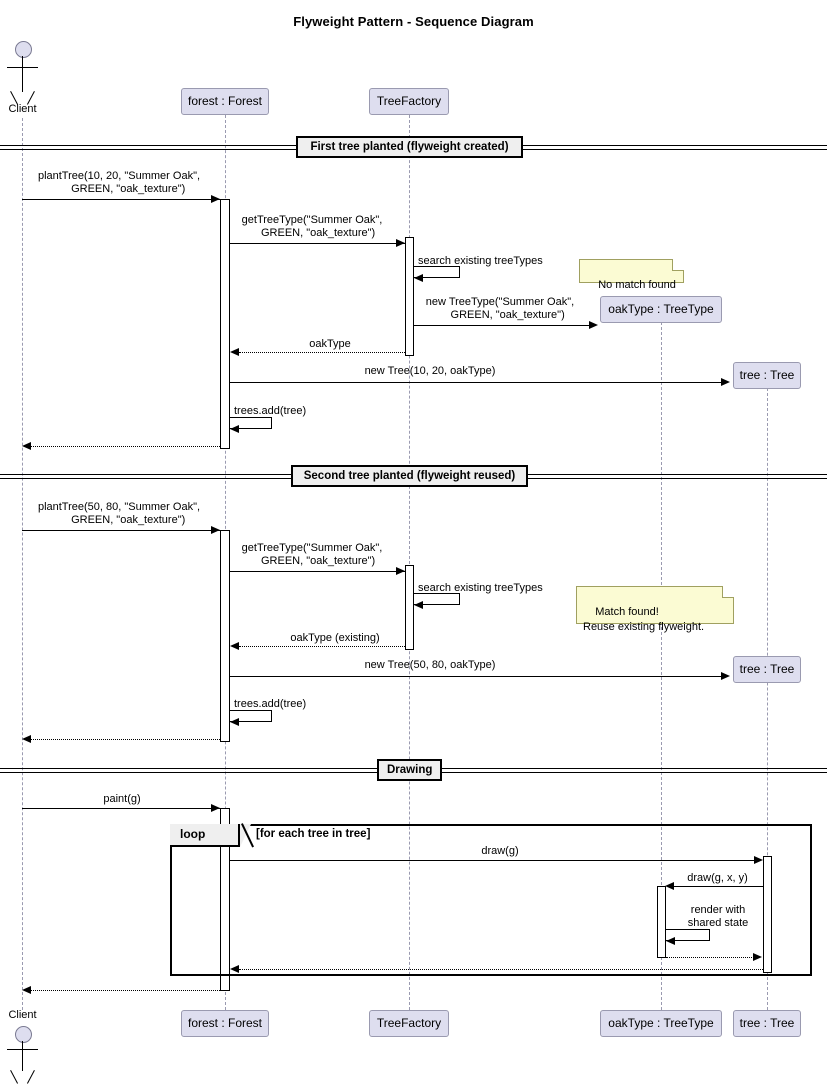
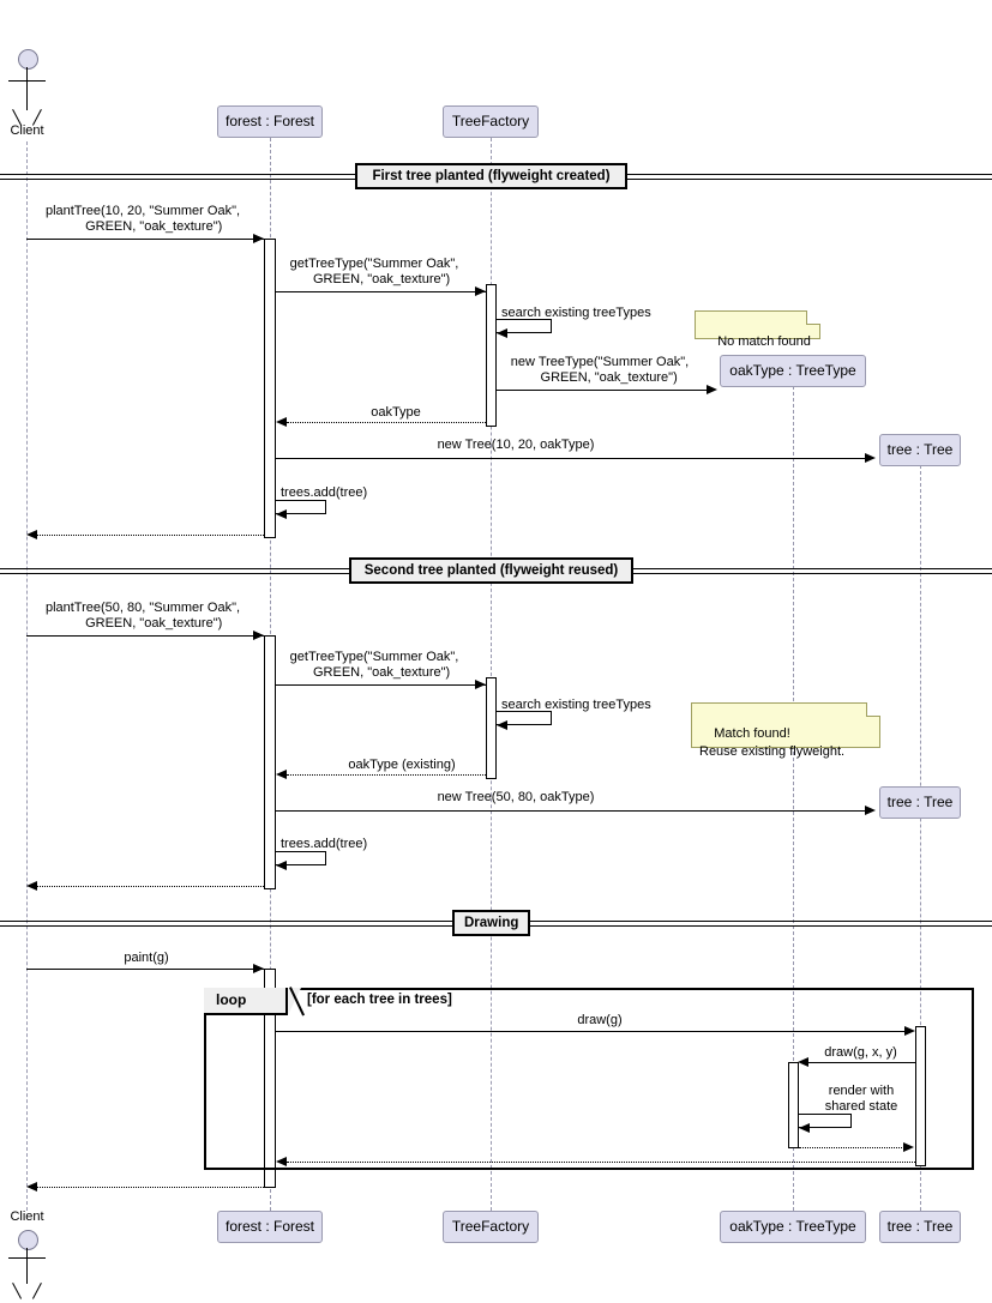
- Flyweight Pattern - Sequence Diagram
  Client
  Client
  forest : Forest
  TreeFactory
  oakType : TreeType
  tree : Tree
  tree : Tree
  forest : Forest
  TreeFactory
  oakType : TreeType
  tree : Tree
  First tree planted (flyweight created)
  plantTree(10, 20, "Summer Oak",
  GREEN, "oak_texture")
  getTreeType("Summer Oak",
  GREEN, "oak_texture")
  search existing treeTypes
  new TreeType("Summer Oak",
  GREEN, "oak_texture")
  oakType
  new Tree(10, 20, oakType)
  trees.add(tree)
  Second tree planted (flyweight reused)
  plantTree(50, 80, "Summer Oak",
  GREEN, "oak_texture")
  getTreeType("Summer Oak",
  GREEN, "oak_texture")
  search existing treeTypes
  oakType (existing)
  new Tree(50, 80, oakType)
  trees.add(tree)
  Drawing
  paint(g)
  loop
- [for each tree in tree]
+ [for each tree in trees]
  draw(g)
  draw(g, x, y)
  render with
  shared state
  No match found
  Match found!
  Reuse existing flyweight.
